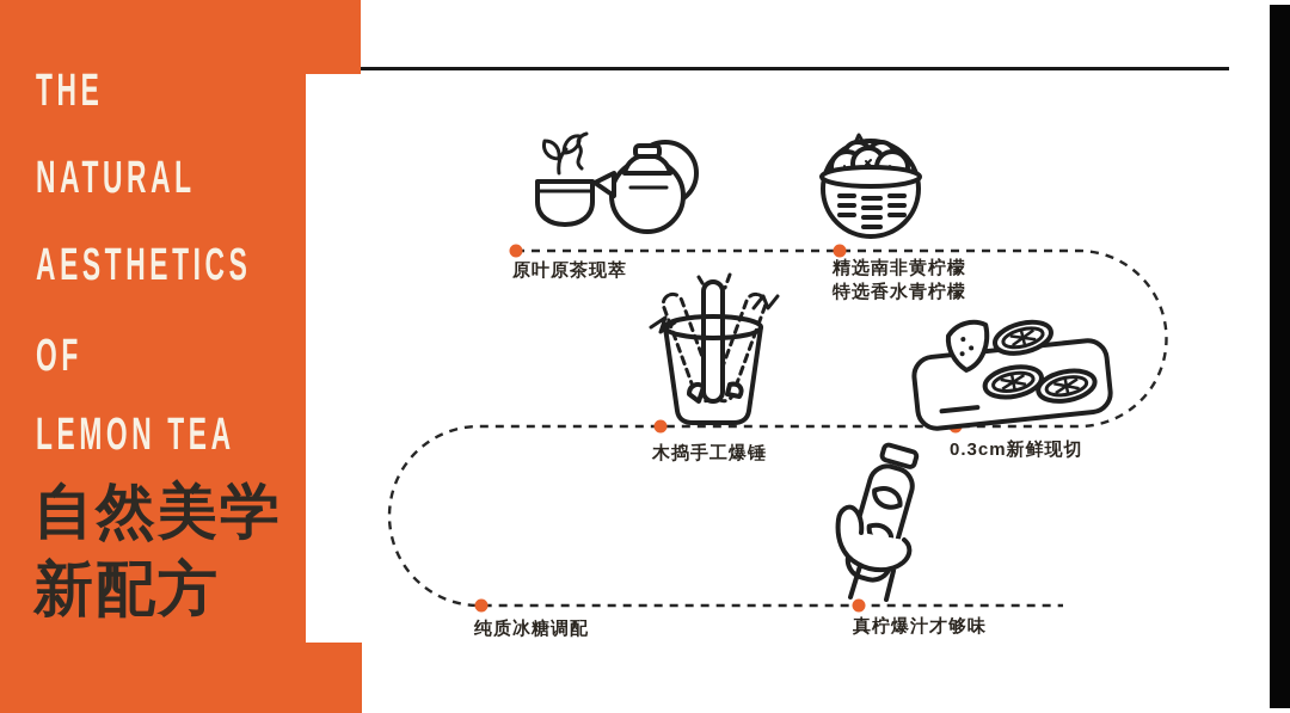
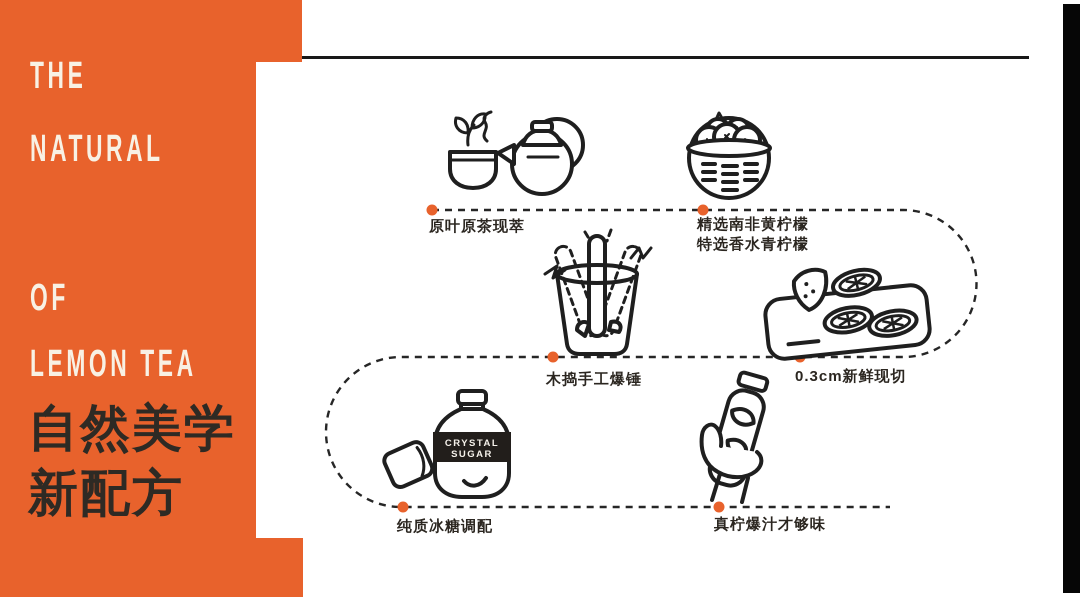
+ CRYSTAL
+ SUGAR
  原叶原茶现萃
  精选南非黄柠檬
  特选香水青柠檬
  木捣手工爆锤
  0.3cm新鲜现切
  纯质冰糖调配
  真柠爆汁才够味
  THE
  NATURAL
- AESTHETICS
  OF
  LEMON TEA
  自然美学
  新配方
